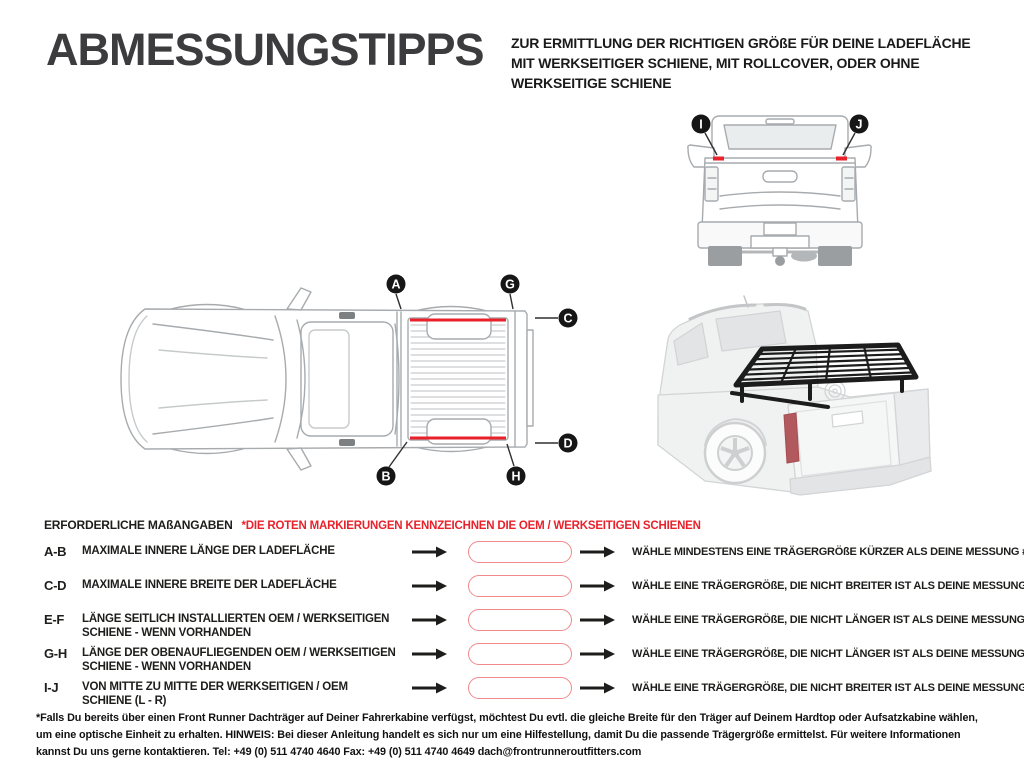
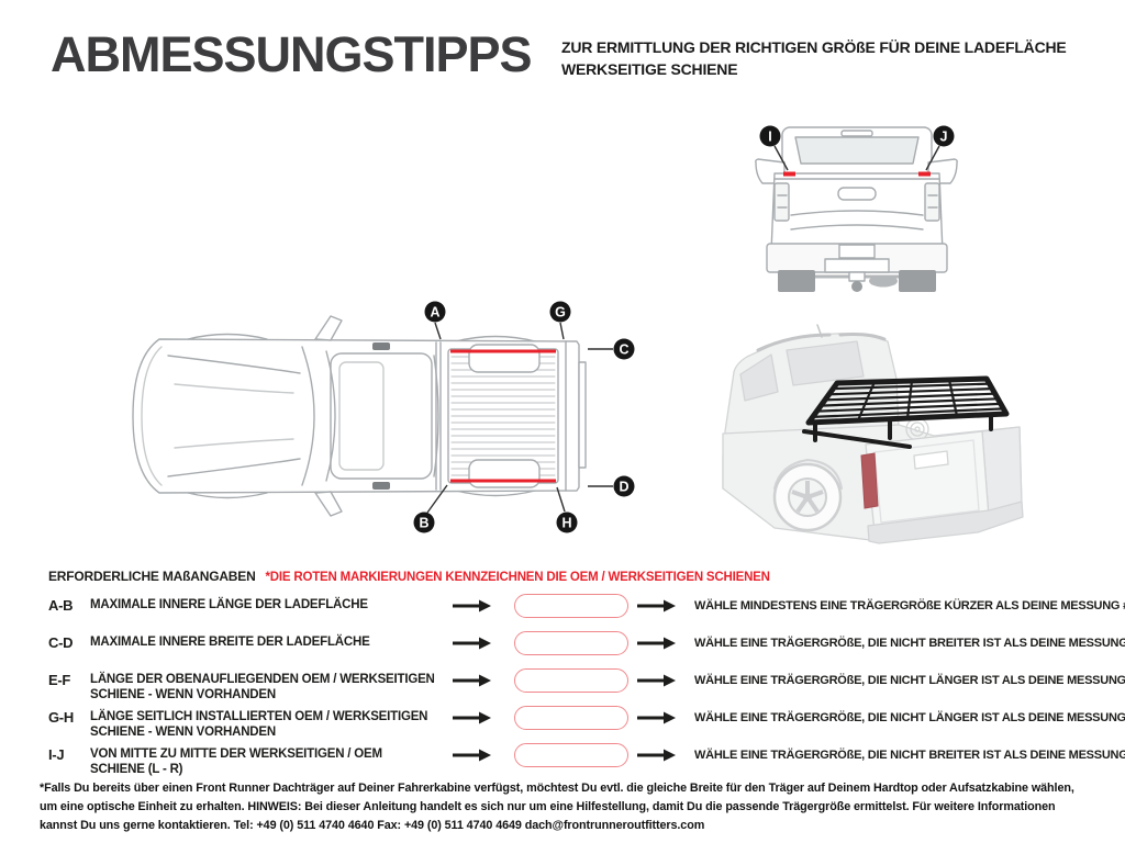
  ABMESSUNGSTIPPS
  ZUR ERMITTLUNG DER RICHTIGEN GRÖßE FÜR DEINE LADEFLÄCHE
- MIT WERKSEITIGER SCHIENE, MIT ROLLCOVER, ODER OHNE
  WERKSEITIGE SCHIENE
  I
  J
  A
  G
  C
  D
  B
  H
  ERFORDERLICHE MAßANGABEN
  *DIE ROTEN MARKIERUNGEN KENNZEICHNEN DIE OEM / WERKSEITIGEN SCHIENEN
  A-B
  MAXIMALE INNERE LÄNGE DER LADEFLÄCHE
  WÄHLE MINDESTENS EINE TRÄGERGRÖßE KÜRZER ALS DEINE MESSUNG
  C-D
  MAXIMALE INNERE BREITE DER LADEFLÄCHE
  WÄHLE EINE TRÄGERGRÖßE, DIE NICHT BREITER IST ALS DEINE MESSUNG
  E-F
- LÄNGE SEITLICH INSTALLIERTEN OEM / WERKSEITIGEN SCHIENE - WENN VORHANDEN
+ LÄNGE DER OBENAUFLIEGENDEN OEM / WERKSEITIGEN SCHIENE - WENN VORHANDEN
  WÄHLE EINE TRÄGERGRÖßE, DIE NICHT LÄNGER IST ALS DEINE MESSUNG
  G-H
- LÄNGE DER OBENAUFLIEGENDEN OEM / WERKSEITIGEN SCHIENE - WENN VORHANDEN
+ LÄNGE SEITLICH INSTALLIERTEN OEM / WERKSEITIGEN SCHIENE - WENN VORHANDEN
  WÄHLE EINE TRÄGERGRÖßE, DIE NICHT LÄNGER IST ALS DEINE MESSUNG
  I-J
  VON MITTE ZU MITTE DER WERKSEITIGEN / OEM SCHIENE (L - R)
  WÄHLE EINE TRÄGERGRÖßE, DIE NICHT BREITER IST ALS DEINE MESSUNG
  *Falls Du bereits über einen Front Runner Dachträger auf Deiner Fahrerkabine verfügst, möchtest Du evtl. die gleiche Breite für den Träger auf Deinem Hardtop oder Aufsatzkabine wählen, um eine optische Einheit zu erhalten. HINWEIS: Bei dieser Anleitung handelt es sich nur um eine Hilfestellung, damit Du die passende Trägergröße ermittelst. Für weitere Informationen kannst Du uns gerne kontaktieren. Tel: +49 (0) 511 4740 4640 Fax: +49 (0) 511 4740 4649 dach@frontrunneroutfitters.com
